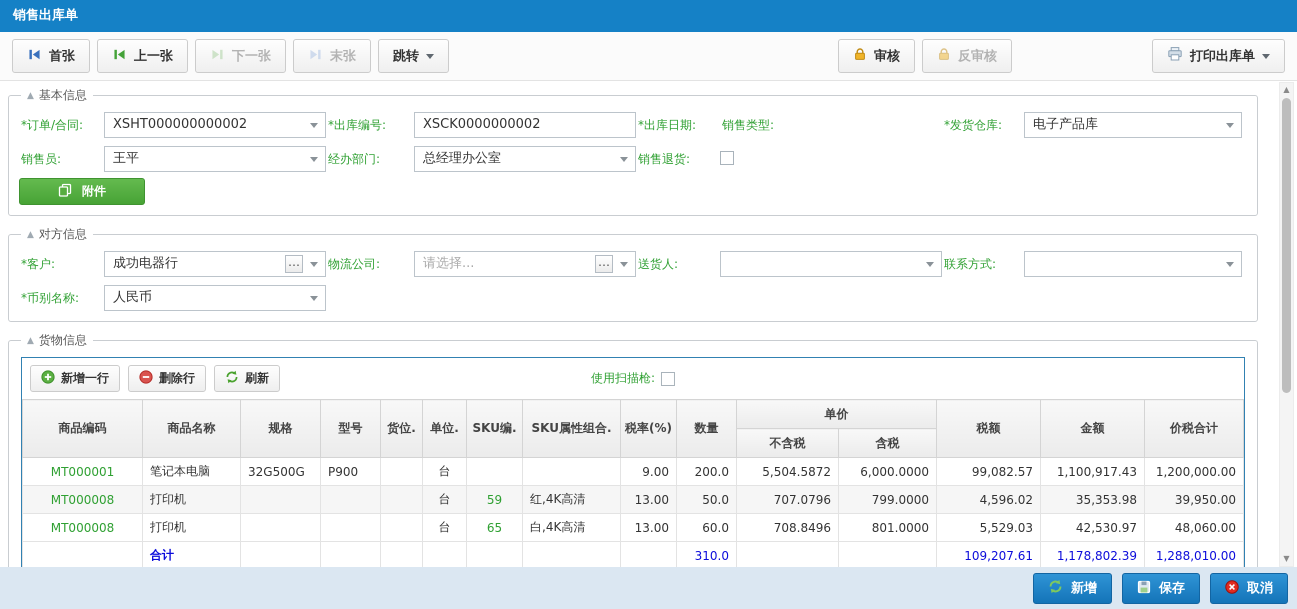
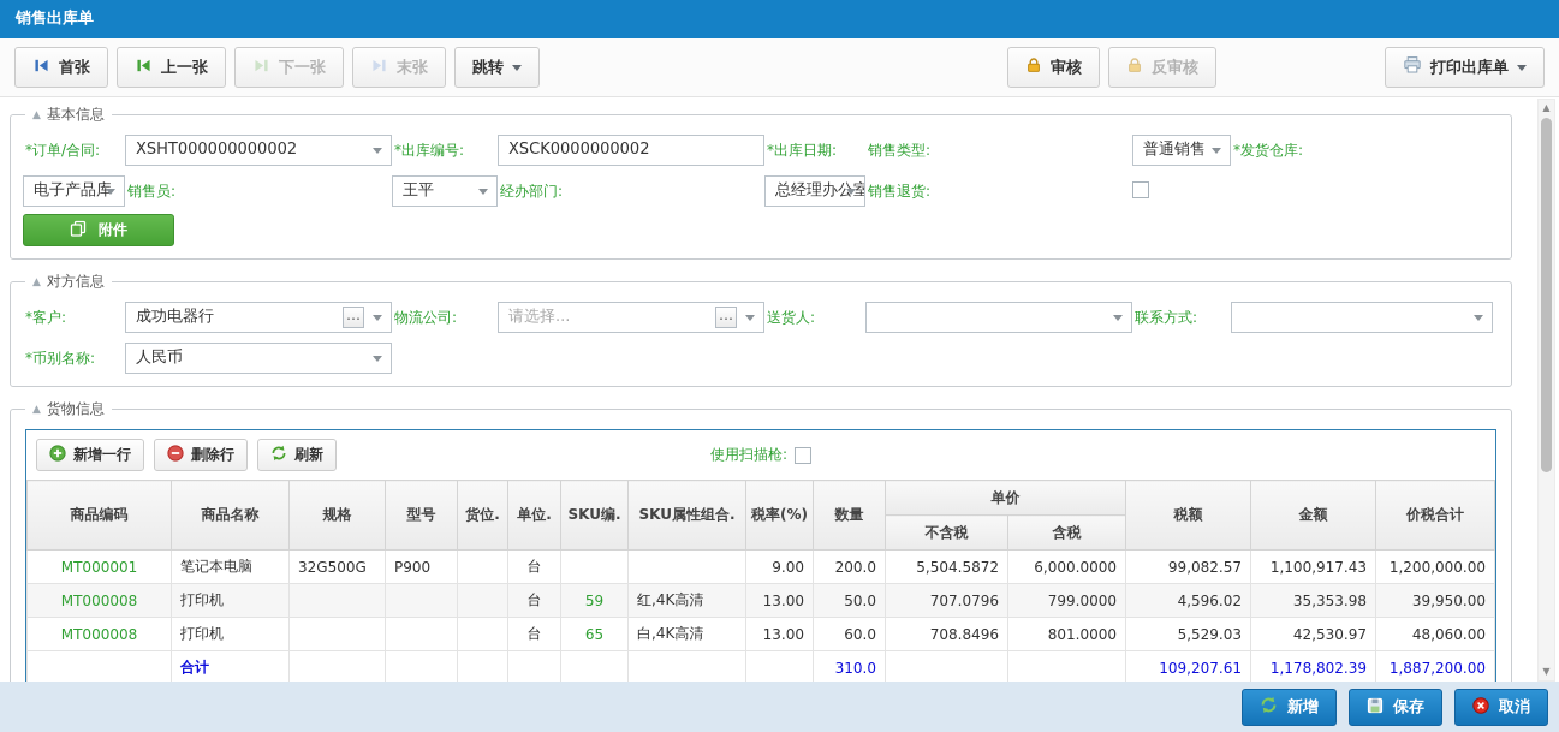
  销售出库单
  首张
  上一张
  下一张
  末张
  跳转
  审核
  反审核
  打印出库单
  ▲
  基本信息
  *订单/合同:
  XSHT000000000002
  *出库编号:
  XSCK0000000002
  *出库日期:
  销售类型:
+ 普通销售
  *发货仓库:
  电子产品库
  销售员:
  王平
  经办部门:
  总经理办公室
  销售退货:
  附件
  ▲
  对方信息
  *客户:
  成功电器行
  …
  物流公司:
  请选择...
  …
  送货人:
  联系方式:
  *币别名称:
  人民币
  ▲
  货物信息
  新增一行
  删除行
  刷新
  使用扫描枪:
  商品编码	商品名称	规格	型号	货位.	单位.	SKU编.	SKU属性组合.	税率(%)	数量	单价	税额	金额	价税合计
  不含税	含税
  MT000001	笔记本电脑	32G500G	P900		台			9.00	200.0	5,504.5872	6,000.0000	99,082.57	1,100,917.43	1,200,000.00
  MT000008	打印机				台	59	红,4K高清	13.00	50.0	707.0796	799.0000	4,596.02	35,353.98	39,950.00
  MT000008	打印机				台	65	白,4K高清	13.00	60.0	708.8496	801.0000	5,529.03	42,530.97	48,060.00
- 	合计								310.0			109,207.61	1,178,802.39	1,288,010.00
+ 	合计								310.0			109,207.61	1,178,802.39	1,887,200.00
  ▲
  ▼
  新增
  保存
  取消
